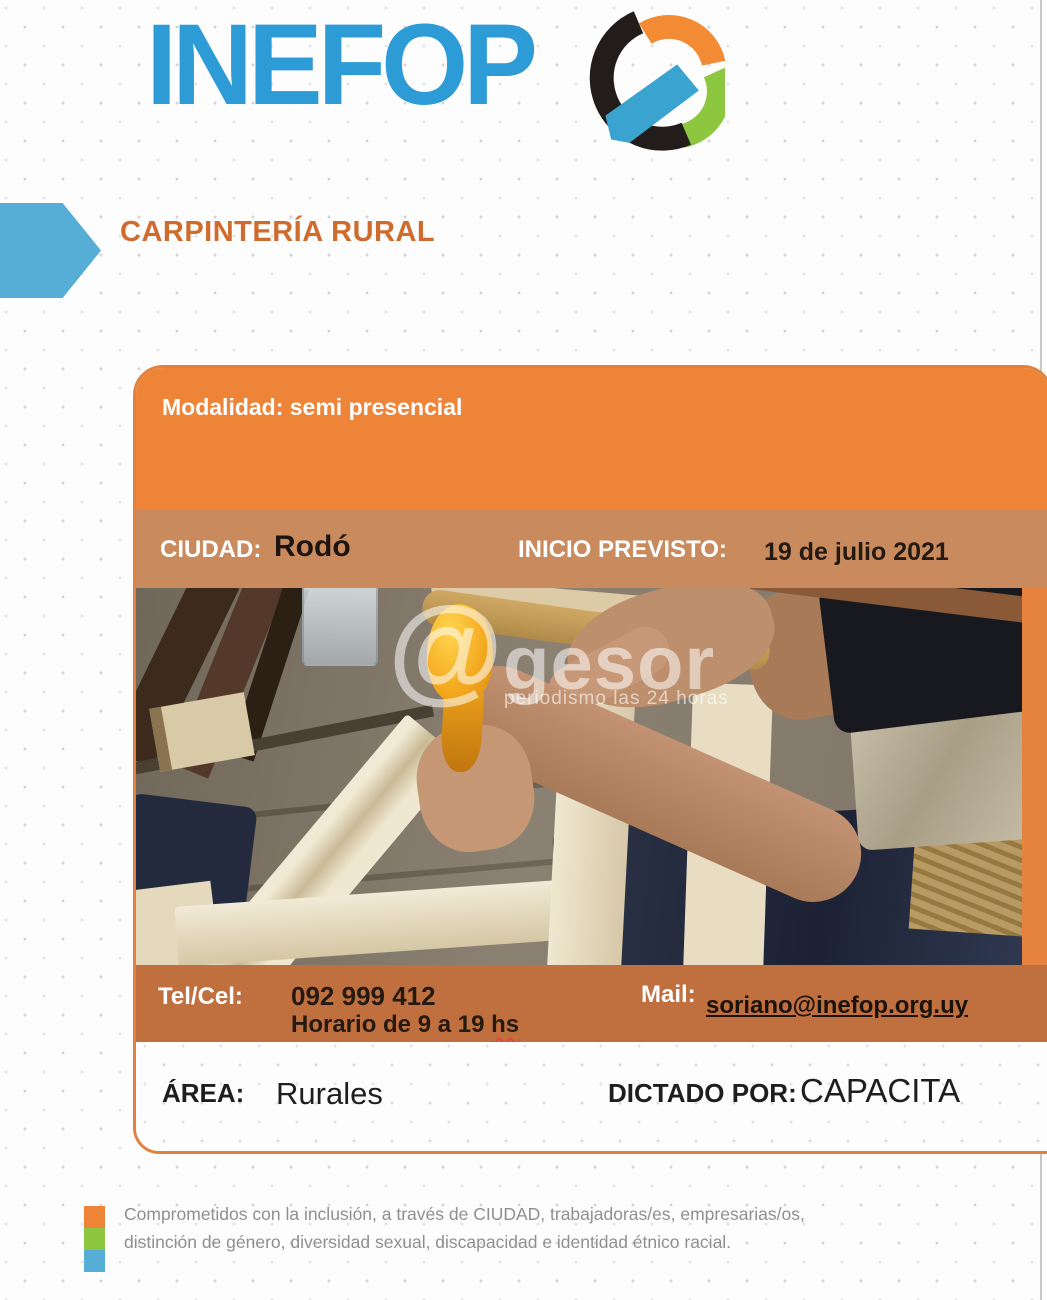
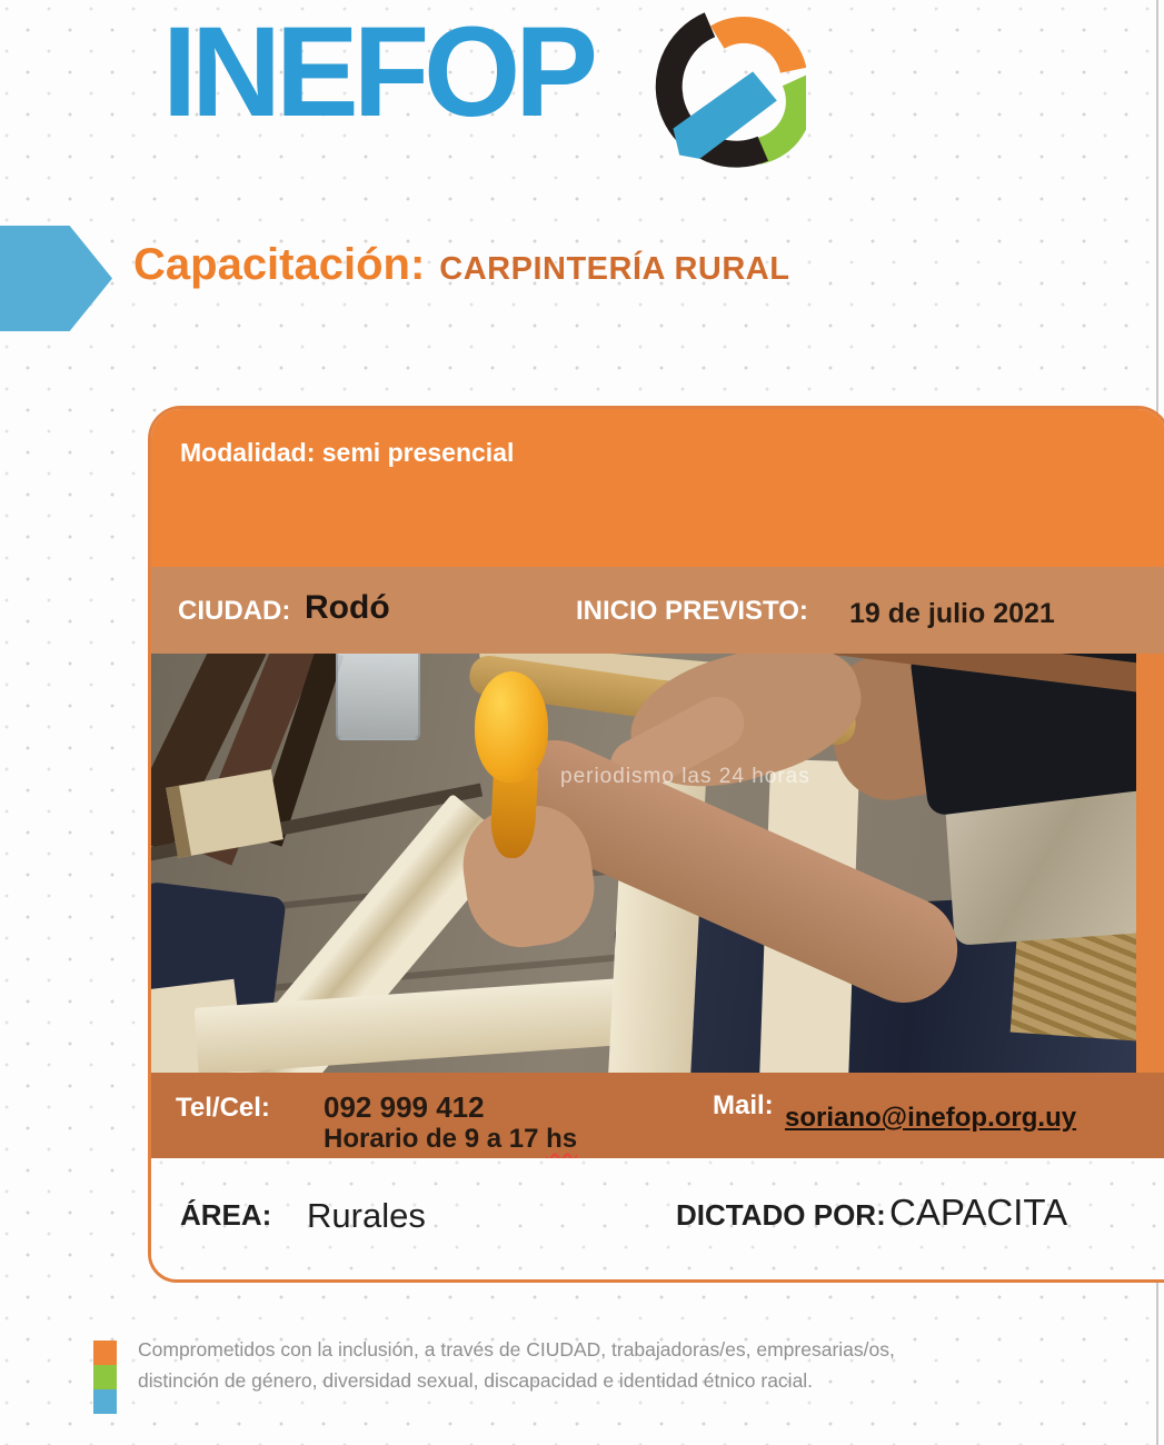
  INEFOP
+ Capacitación:
  CARPINTERÍA RURAL
  Modalidad: semi presencial
  CIUDAD:
  Rodó
  INICIO PREVISTO:
  19 de julio 2021
- @
- gesor
  periodismo las 24 horas
  Tel/Cel:
  092 999 412
- Horario de 9 a 19 hs
+ Horario de 9 a 17 hs
  Mail:
  soriano@inefop.org.uy
  ÁREA:
  Rurales
  DICTADO POR:
  CAPACITA
  Comprometidos con la inclusión, a través de CIUDAD, trabajadoras/es, empresarias/os,
  distinción de género, diversidad sexual, discapacidad e identidad étnico racial.
